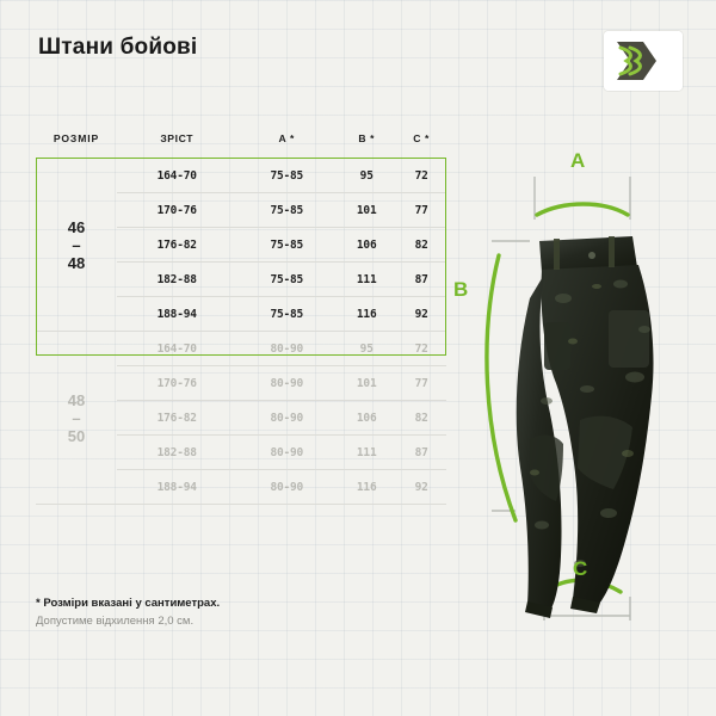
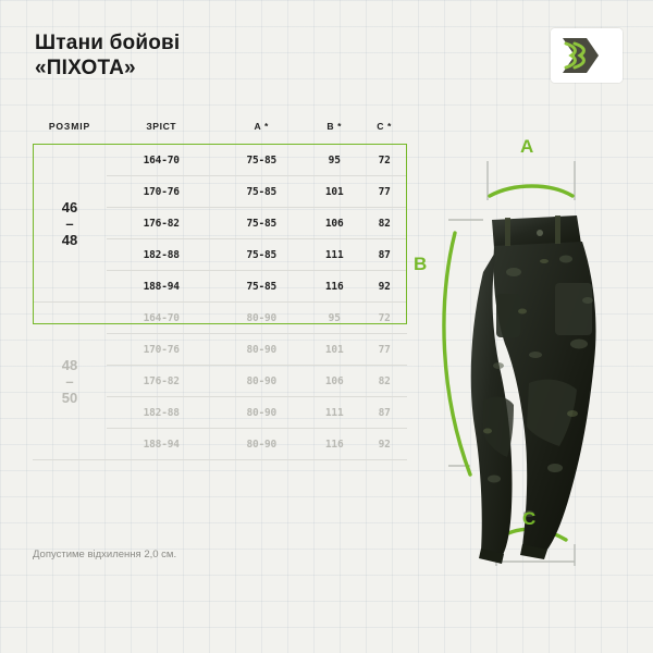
  Штани бойові
+ «ПІХОТА»
  РОЗМІР	ЗРІСТ	A *	B *	C *
  46 – 48	164-70	75-85	95	72
  170-76	75-85	101	77
  176-82	75-85	106	82
  182-88	75-85	111	87
  188-94	75-85	116	92
  48 – 50	164-70	80-90	95	72
  170-76	80-90	101	77
  176-82	80-90	106	82
  182-88	80-90	111	87
  188-94	80-90	116	92
- * Розміри вказані у сантиметрах.
  Допустиме відхилення 2,0 см.
  A
  B
  C
